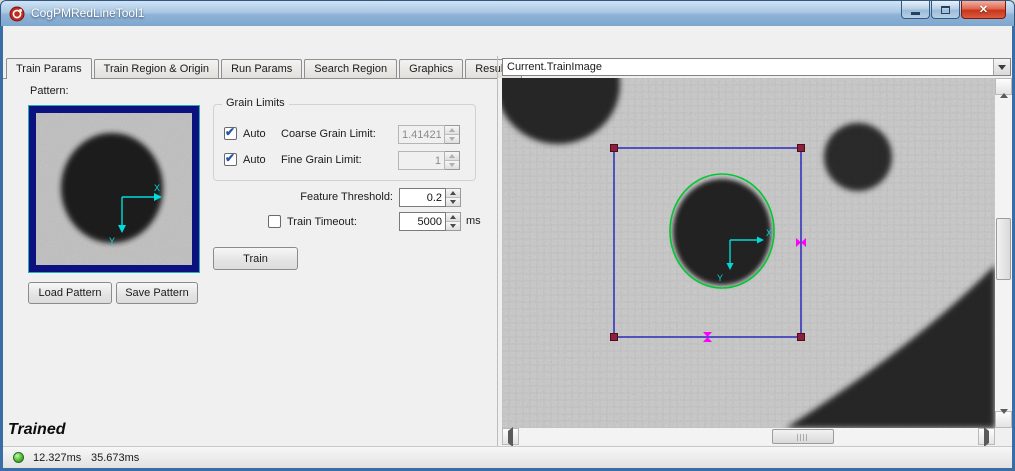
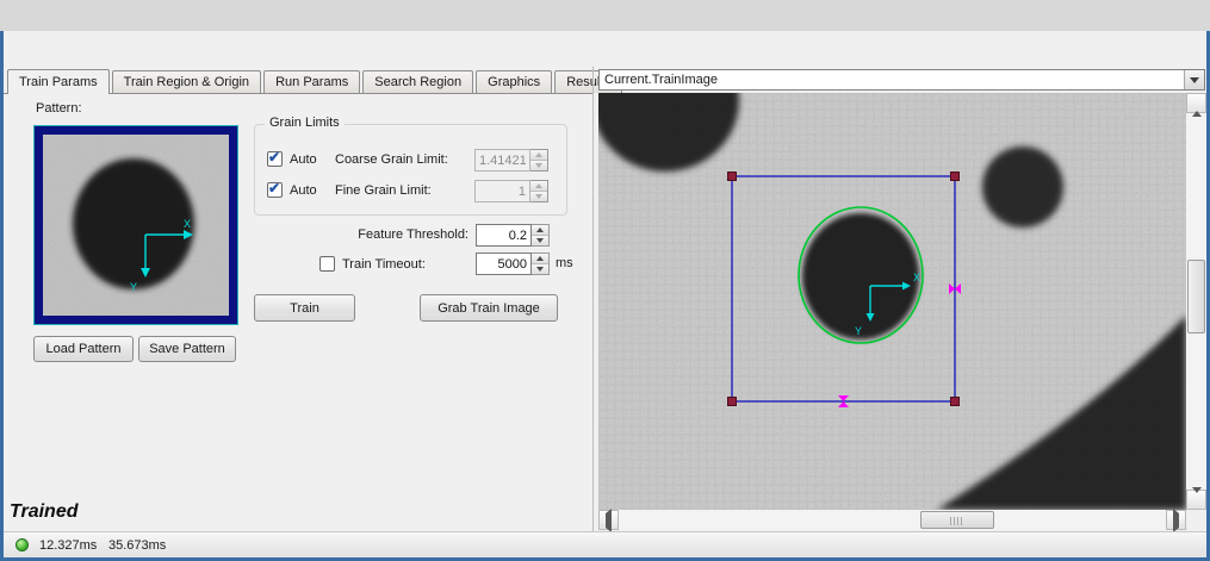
- CogPMRedLineTool1
- ✕
  Train Params Train Region & Origin Run Params Search Region Graphics Resu
  Pattern:
  X
  Y
  Load Pattern
  Save Pattern
  Grain Limits
  Auto
  Coarse Grain Limit:
  1.41421
  Auto
  Fine Grain Limit:
  1
  Feature Threshold:
  0.2
  Train Timeout:
  5000
  ms
  Train
+ Grab Train Image
  Trained
  Current.TrainImage
  X
  Y
  12.327ms
  35.673ms
